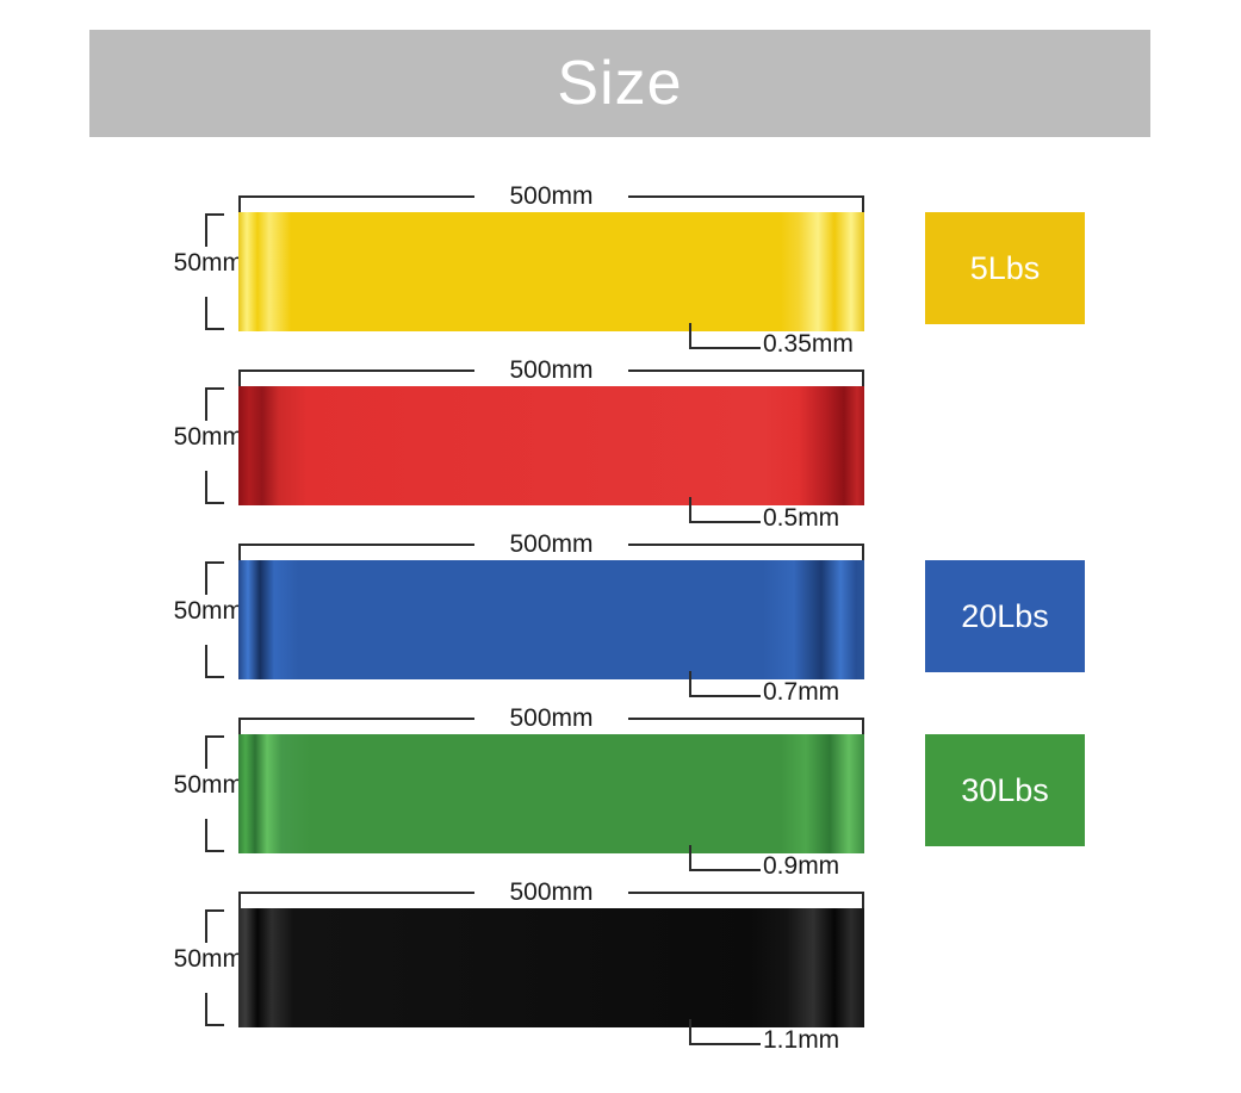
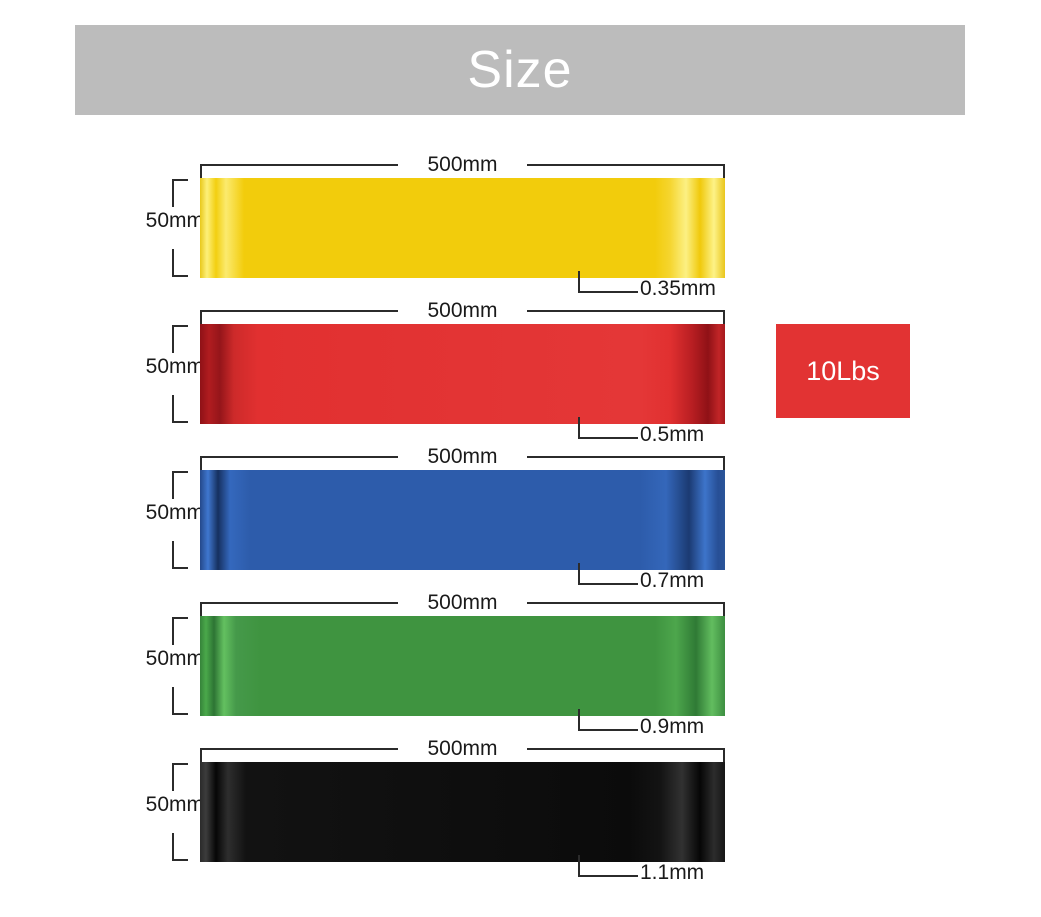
  Size
  50mm
  500mm
  0.35mm
- 5Lbs
  50mm
  500mm
  0.5mm
+ 10Lbs
  50mm
  500mm
  0.7mm
- 20Lbs
  50mm
  500mm
  0.9mm
- 30Lbs
  50mm
  500mm
  1.1mm
